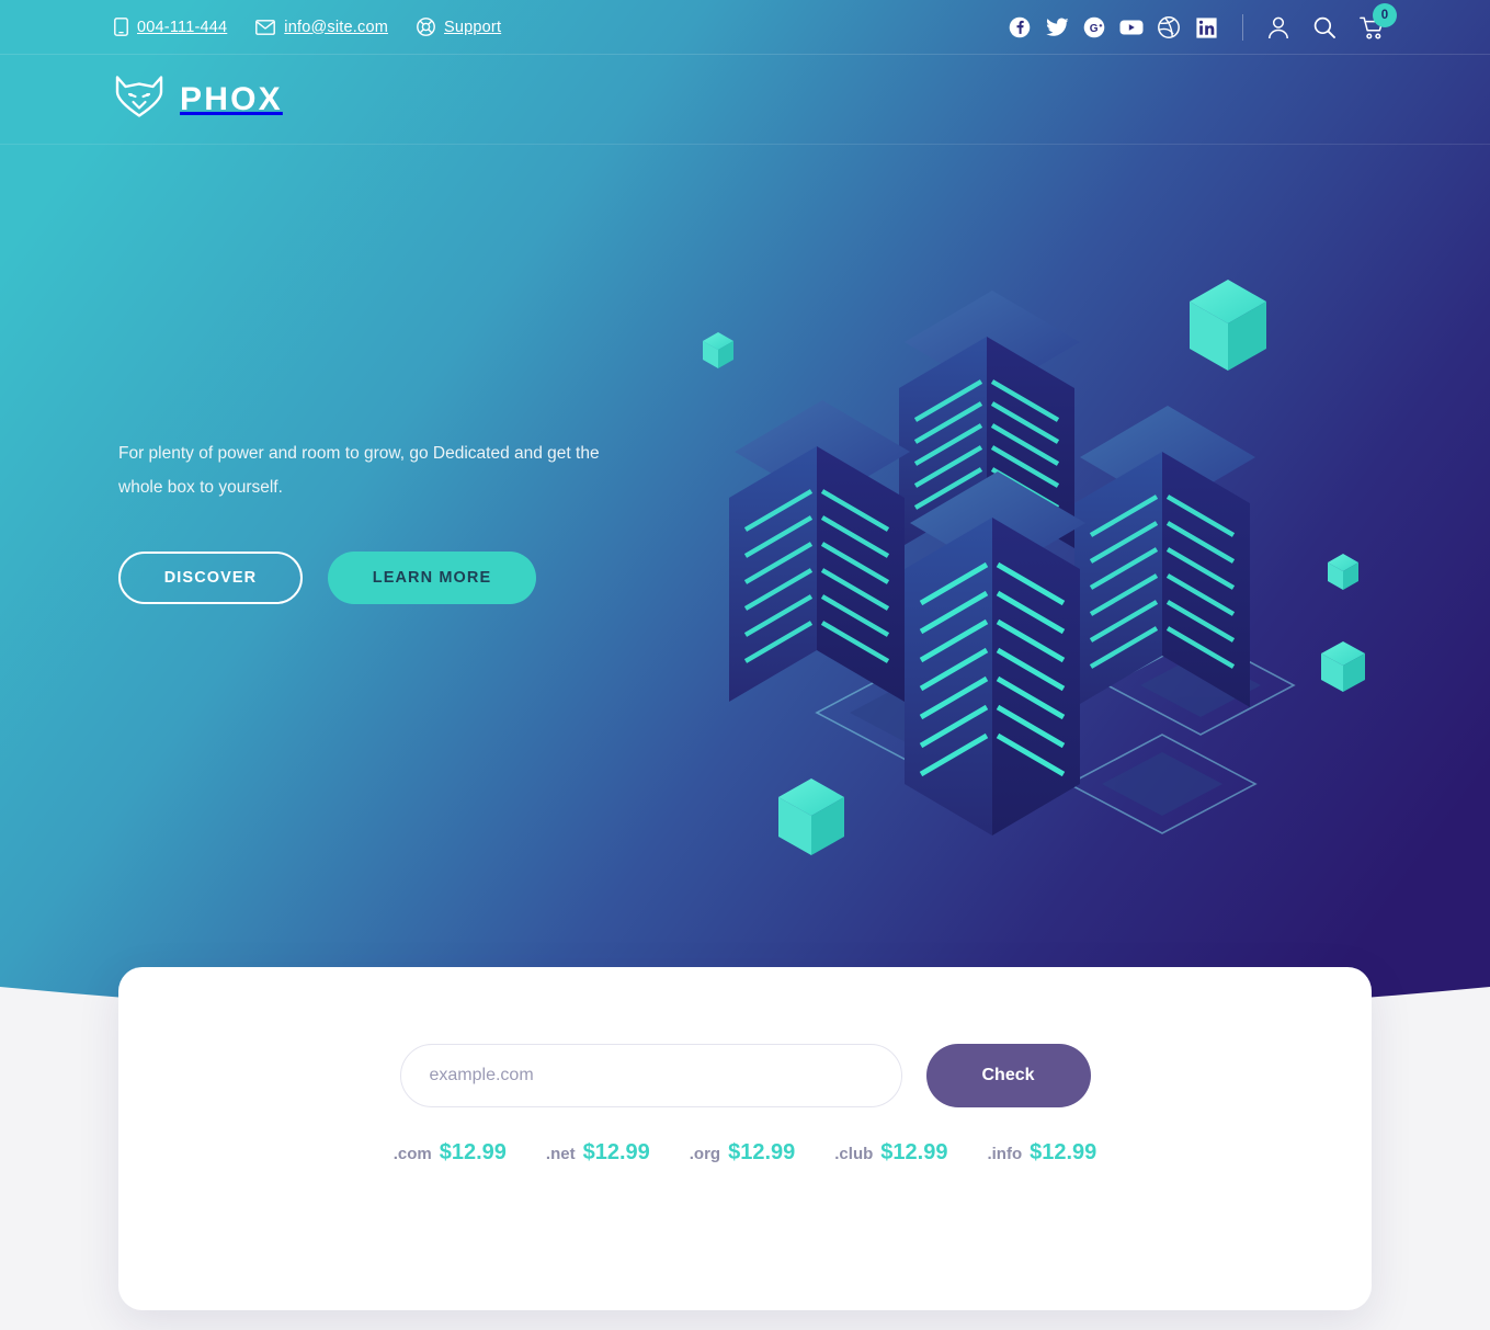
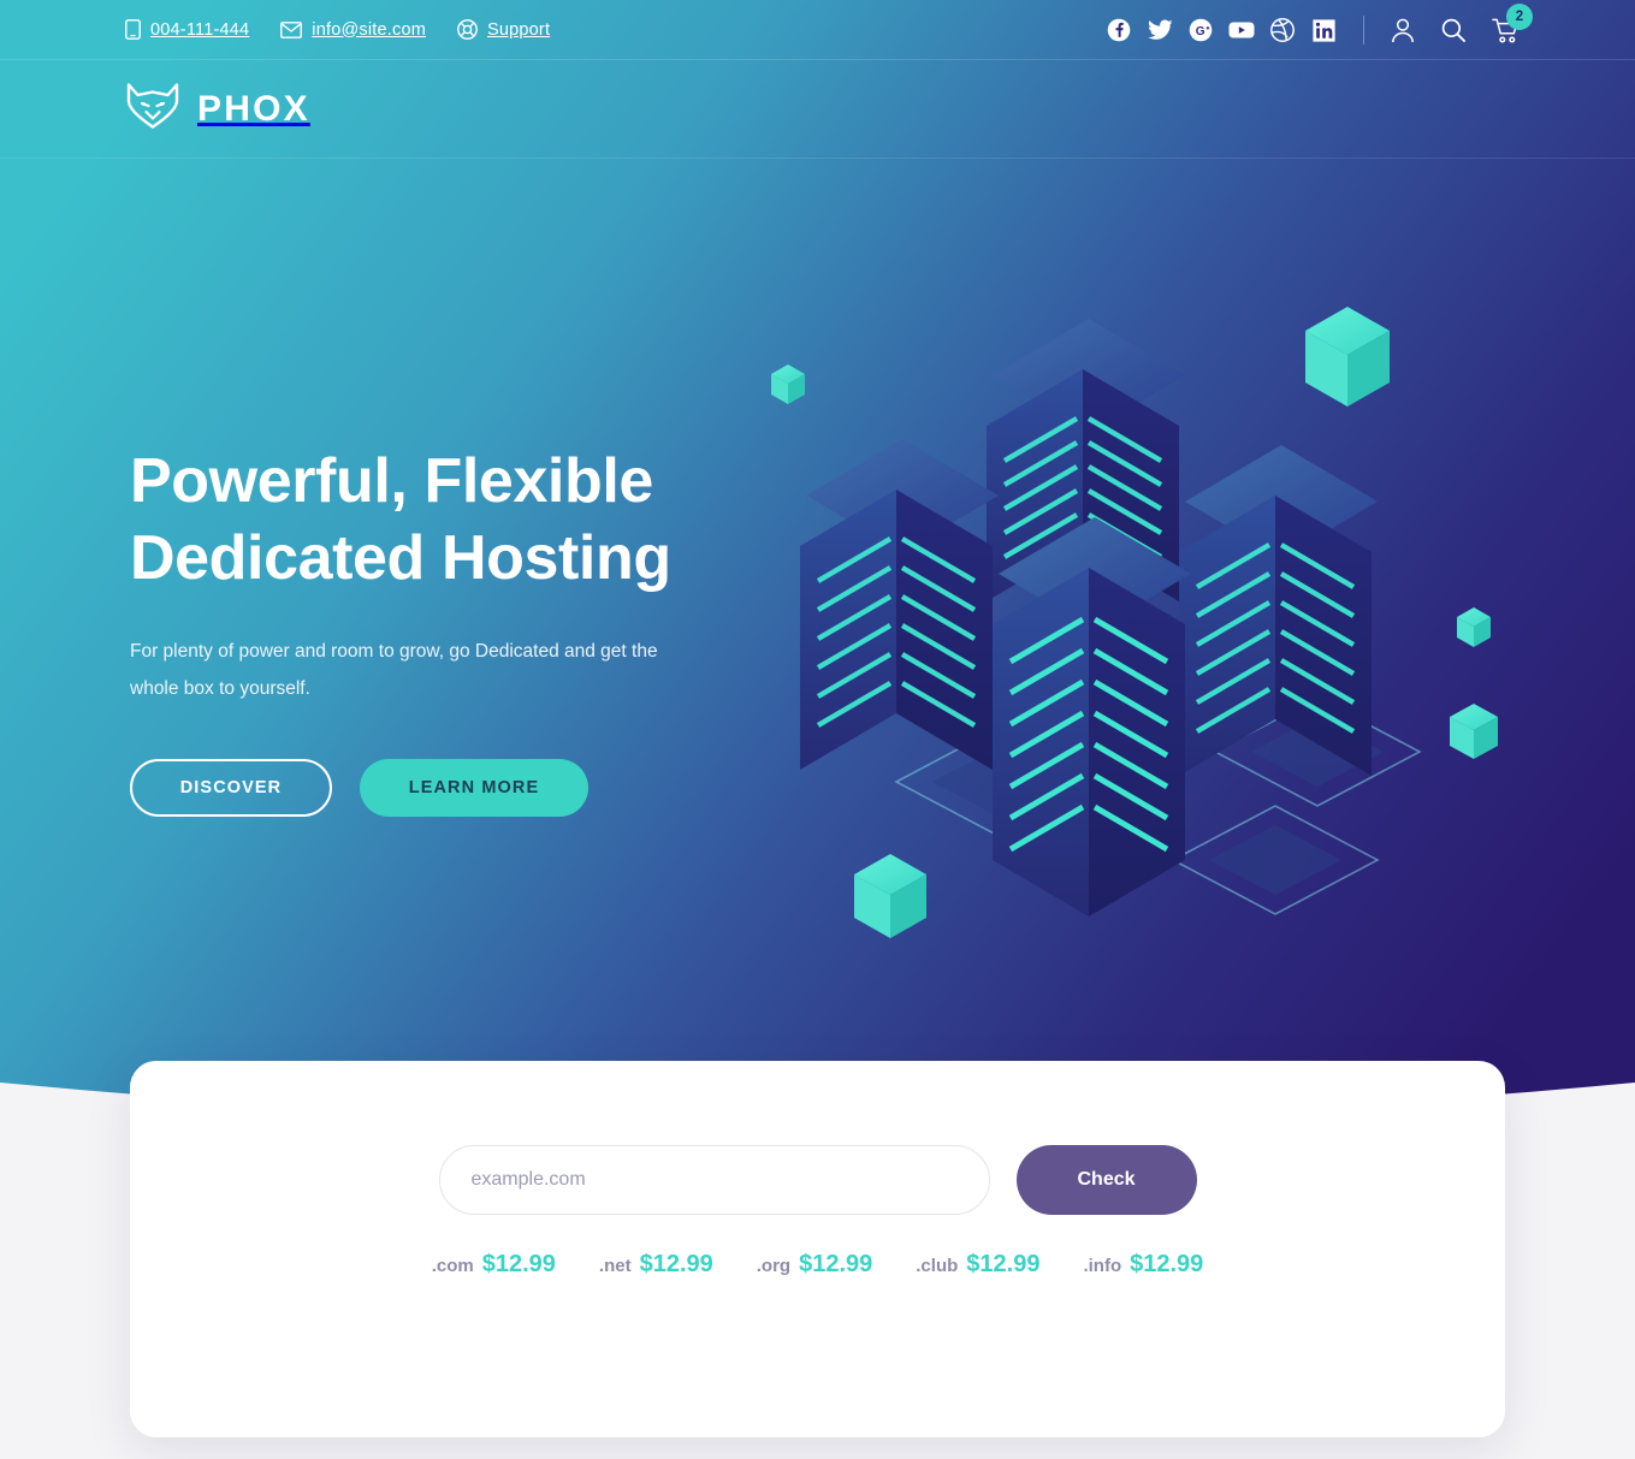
  004-111-444
  info@site.com
  Support
  G
- 0
+ 2
  PHOX
+ Powerful, Flexible
+ Dedicated Hosting
  For plenty of power and room to grow, go Dedicated and get the whole box to yourself.
  DISCOVER
  LEARN MORE
  example.com
  Check
  .com
  $12.99
  .net
  $12.99
  .org
  $12.99
  .club
  $12.99
  .info
  $12.99
